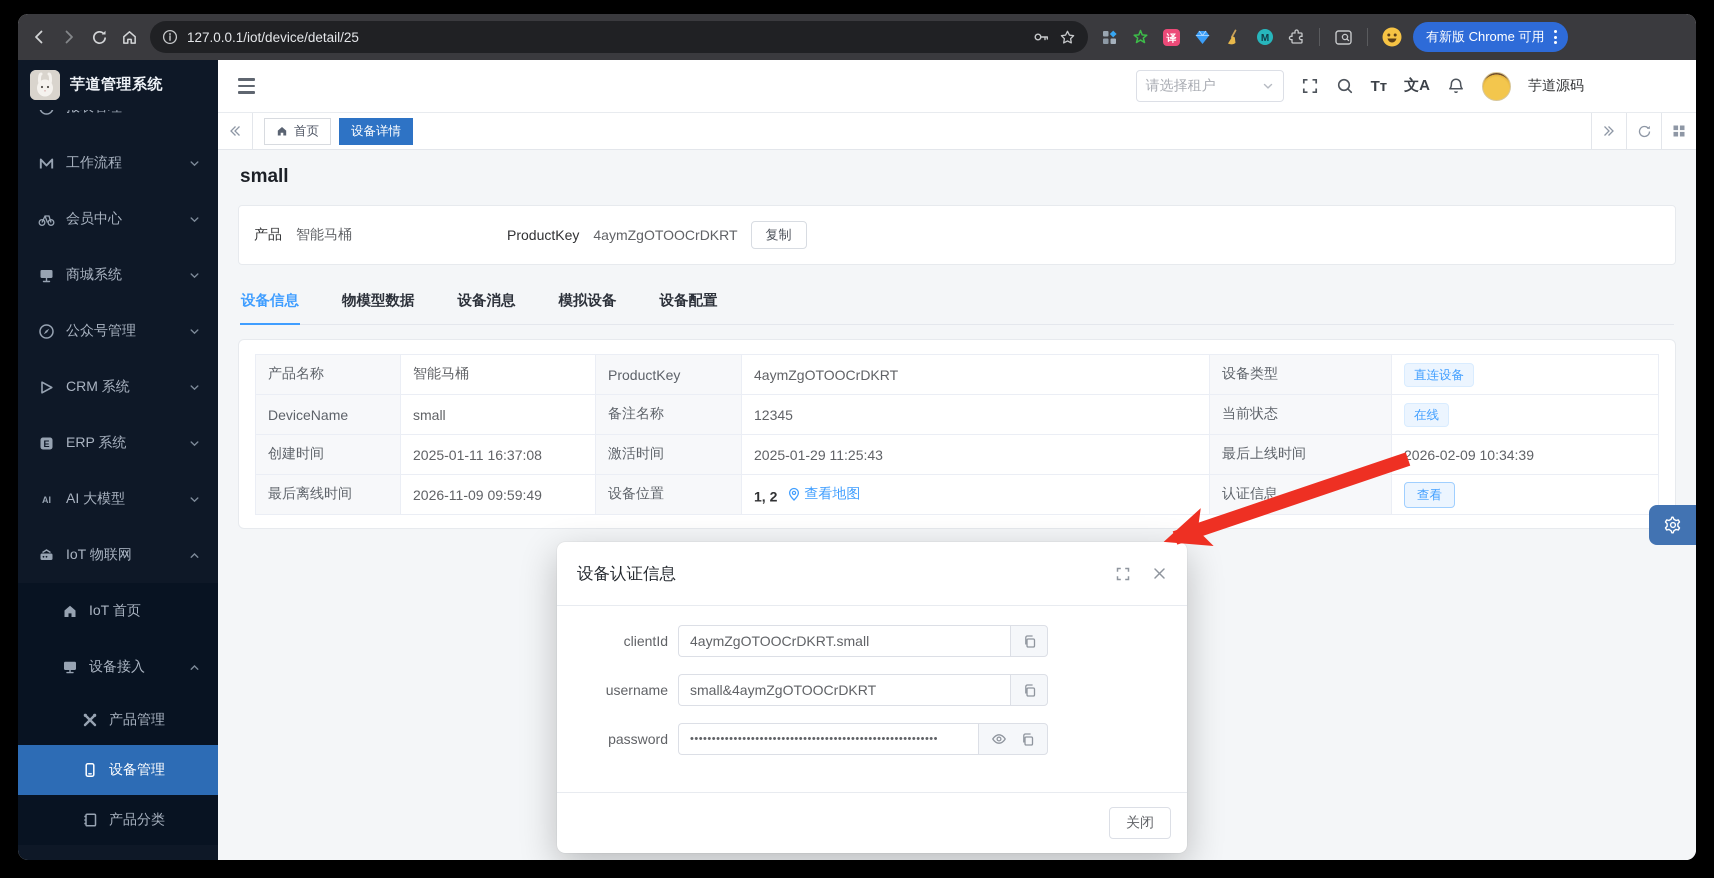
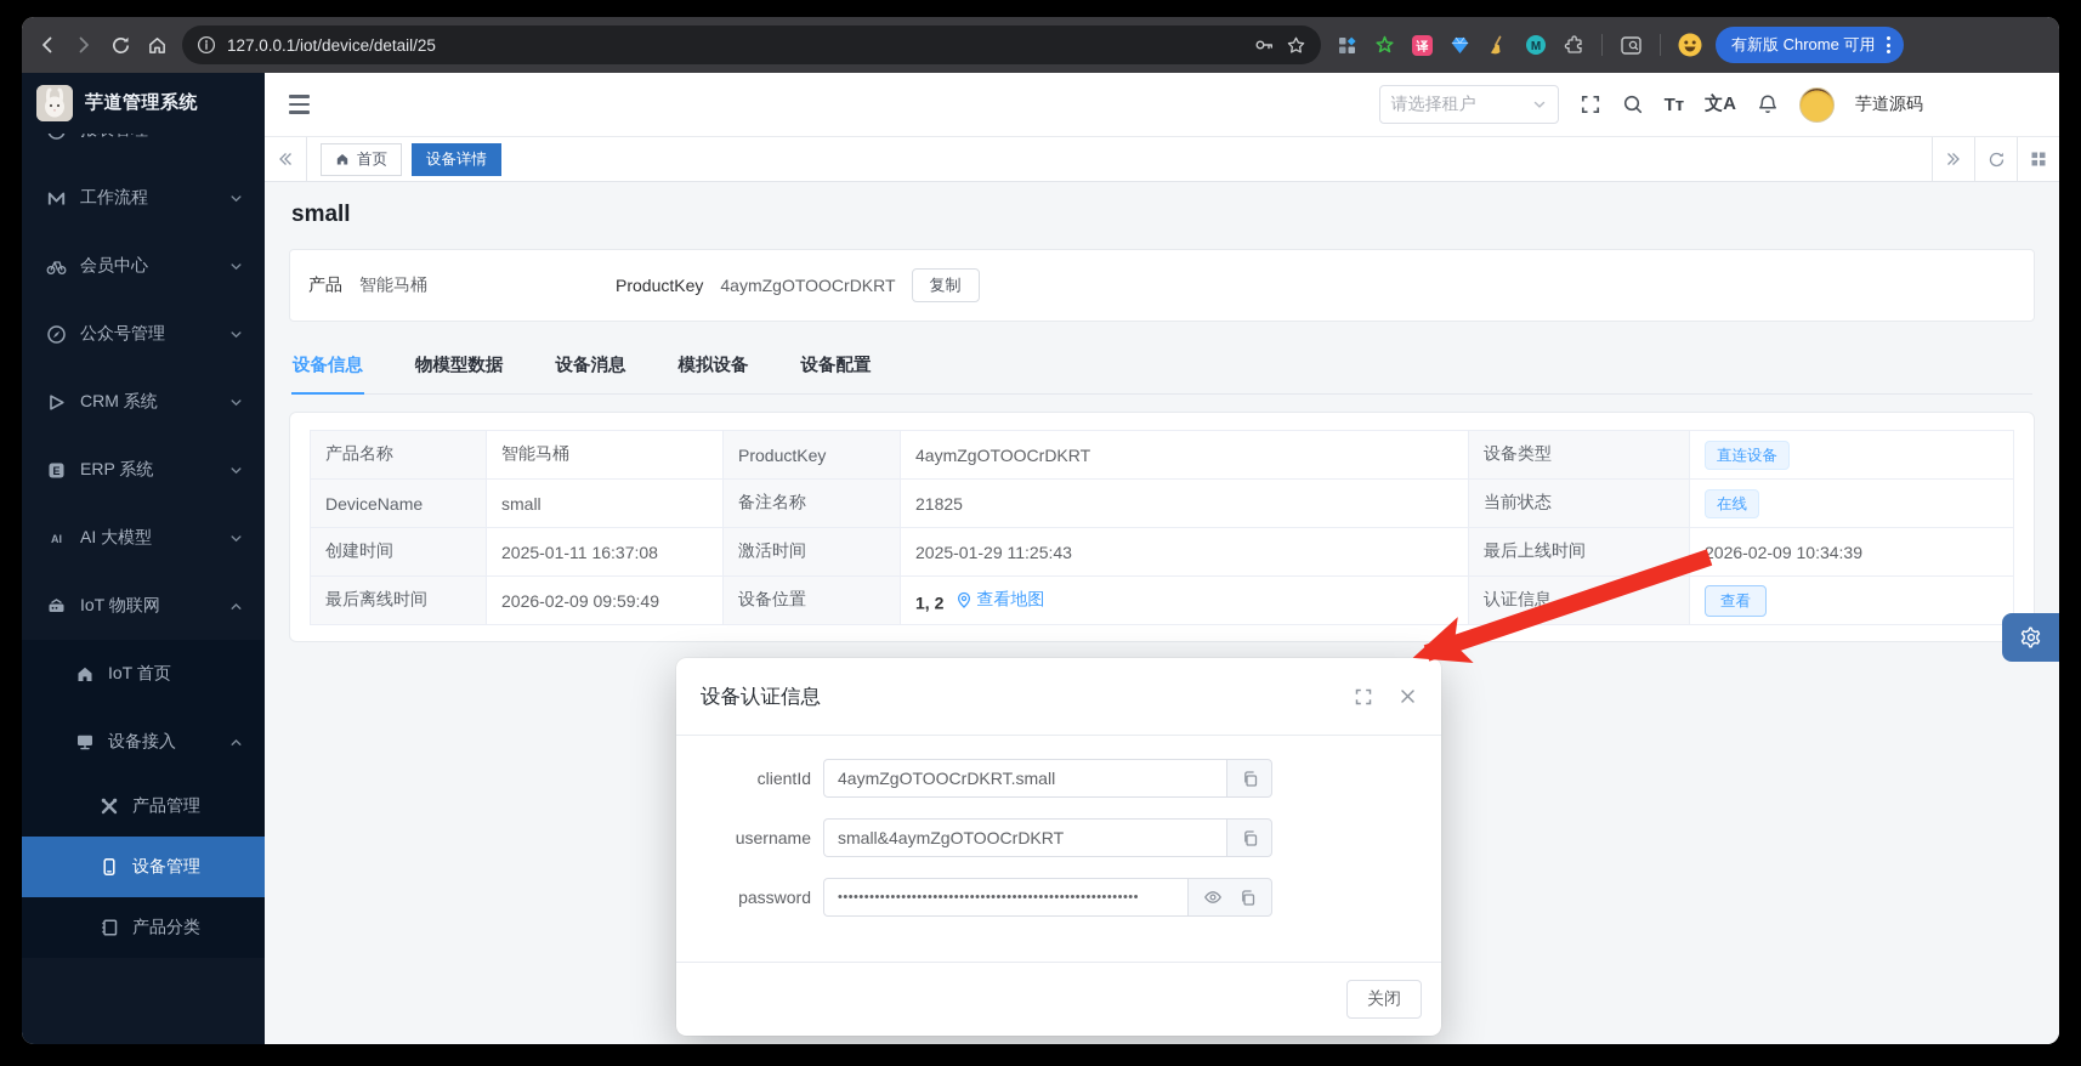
  127.0.0.1/iot/device/detail/25
  译
  M
  有新版 Chrome 可用
  芋道管理系统
  工作流程
  会员中心
- 商城系统
  公众号管理
  CRM 系统
  E
  ERP 系统
  AI
  AI 大模型
  IoT 物联网
  IoT 首页
  设备接入
  产品管理
  设备管理
  产品分类
  请选择租户
  Tт
  文A
  芋道源码
  首页
  设备详情
  small
  产品
  智能马桶
  ProductKey
  4aymZgOTOOCrDKRT
  复制
  设备信息
  物模型数据
  设备消息
  模拟设备
  设备配置
  产品名称	智能马桶	ProductKey	4aymZgOTOOCrDKRT	设备类型	直连设备
- DeviceName	small	备注名称	12345	当前状态	在线
+ DeviceName	small	备注名称	21825	当前状态	在线
  创建时间	2025-01-11 16:37:08	激活时间	2025-01-29 11:25:43	最后上线时间	2026-02-09 10:34:39
- 最后离线时间	2026-11-09 09:59:49	设备位置	1, 2 查看地图	认证信息	查看
+ 最后离线时间	2026-02-09 09:59:49	设备位置	1, 2 查看地图	认证信息	查看
  设备认证信息
  clientId
  4aymZgOTOOCrDKRT.small
  username
  small&4aymZgOTOOCrDKRT
  password
  •••••••••••••••••••••••••••••••••••••••••••••••••••••••••
  关闭
